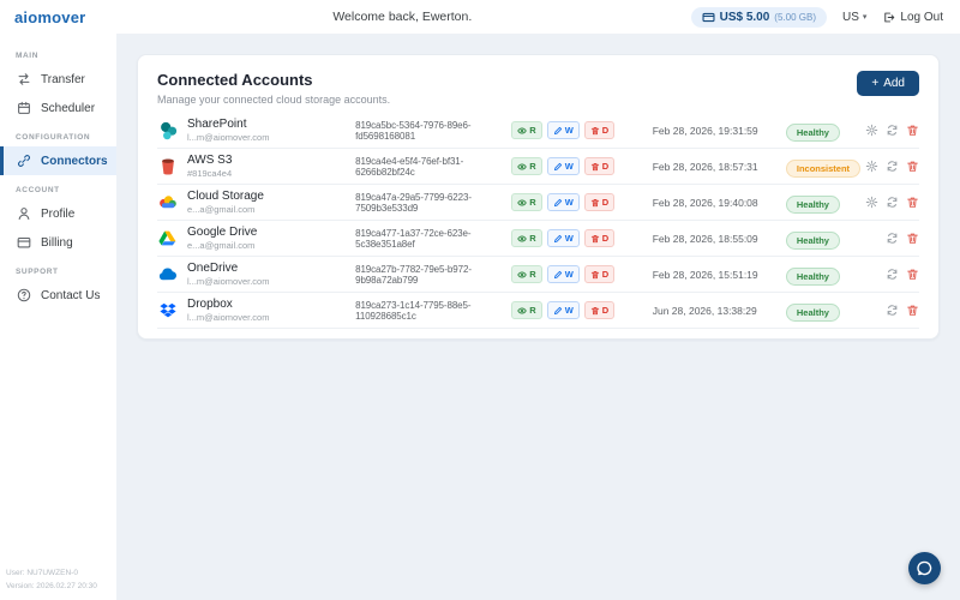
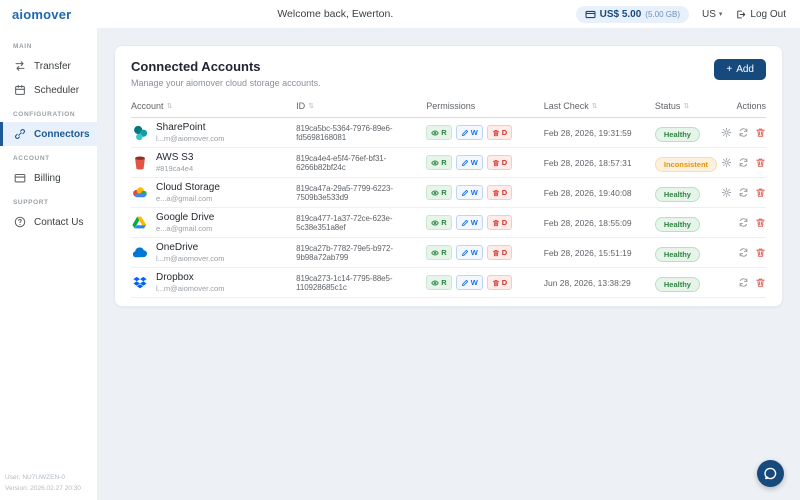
  aiomover
  Welcome back, Ewerton.
  US$ 5.00
  (5.00 GB)
  US
  Log Out
  Transfer
  Scheduler
  Connectors
- Profile
  Billing
  Contact Us
  Connected Accounts
- Manage your connected cloud storage accounts.
+ Manage your aiomover cloud storage accounts.
  +
  Add
+ Account
+ ID
+ Permissions
+ Last Check
+ Status
+ Actions
  SharePoint
  l...m@aiomover.com
  819ca5bc-5364-7976-89e6-fd5698168081
  R
  W
  D
  Feb 28, 2026, 19:31:59
  Healthy
  AWS S3
  #819ca4e4
  819ca4e4-e5f4-76ef-bf31-6266b82bf24c
  R
  W
  D
  Feb 28, 2026, 18:57:31
  Inconsistent
  Cloud Storage
  e...a@gmail.com
  819ca47a-29a5-7799-6223-7509b3e533d9
  R
  W
  D
  Feb 28, 2026, 19:40:08
  Healthy
  Google Drive
  e...a@gmail.com
  819ca477-1a37-72ce-623e-5c38e351a8ef
  R
  W
  D
  Feb 28, 2026, 18:55:09
  Healthy
  OneDrive
  l...m@aiomover.com
  819ca27b-7782-79e5-b972-9b98a72ab799
  R
  W
  D
  Feb 28, 2026, 15:51:19
  Healthy
  Dropbox
  l...m@aiomover.com
  819ca273-1c14-7795-88e5-110928685c1c
  R
  W
  D
  Jun 28, 2026, 13:38:29
  Healthy
